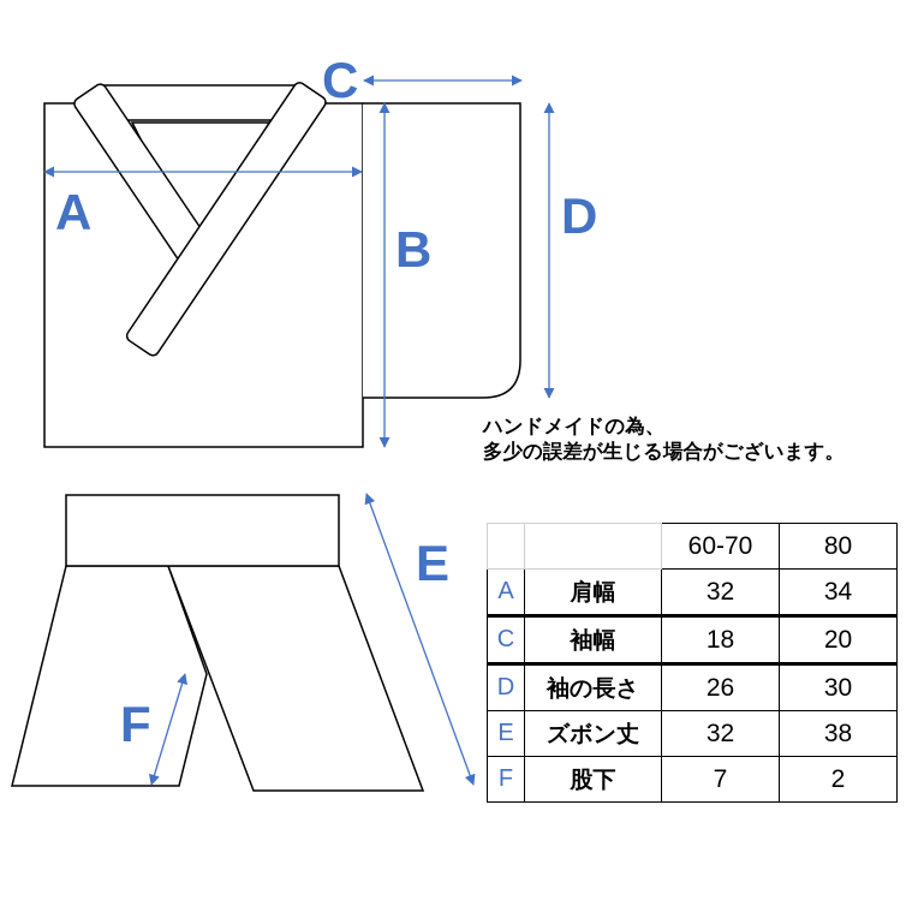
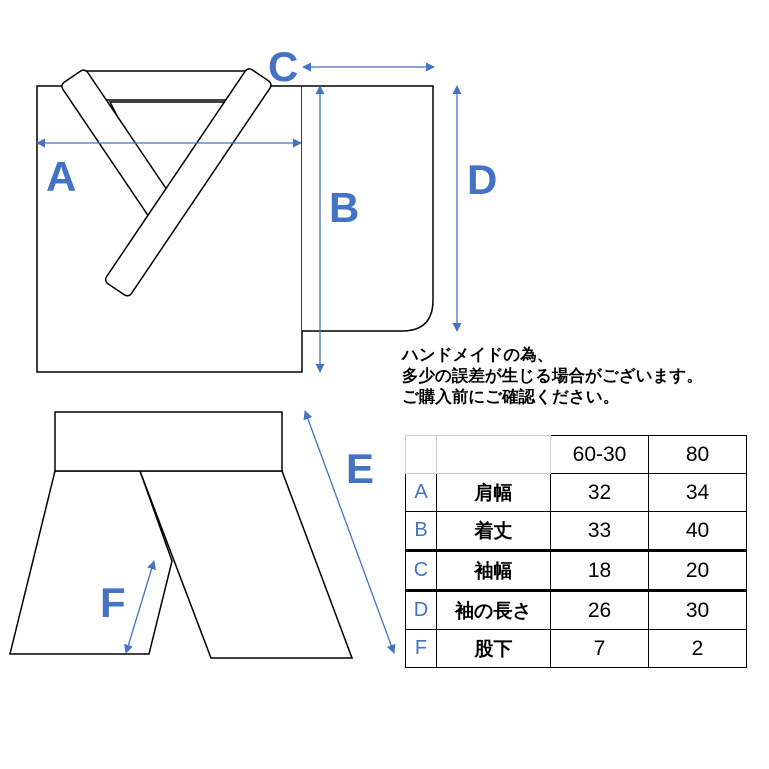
  A
  B
  C
  D
  E
  F
  ハンドメイドの為、
  多少の誤差が生じる場合がございます。
+ ご購入前にご確認ください。
- 		60-70	80
+ 		60-30	80
  A	肩幅	32	34
+ B	着丈	33	40
  C	袖幅	18	20
  D	袖の長さ	26	30
- E	ズボン丈	32	38
  F	股下	7	2
